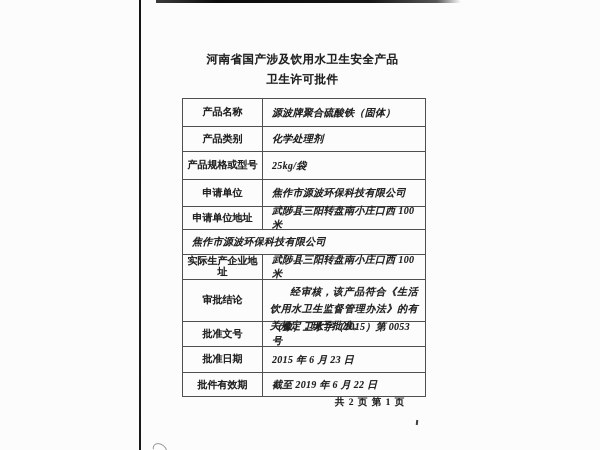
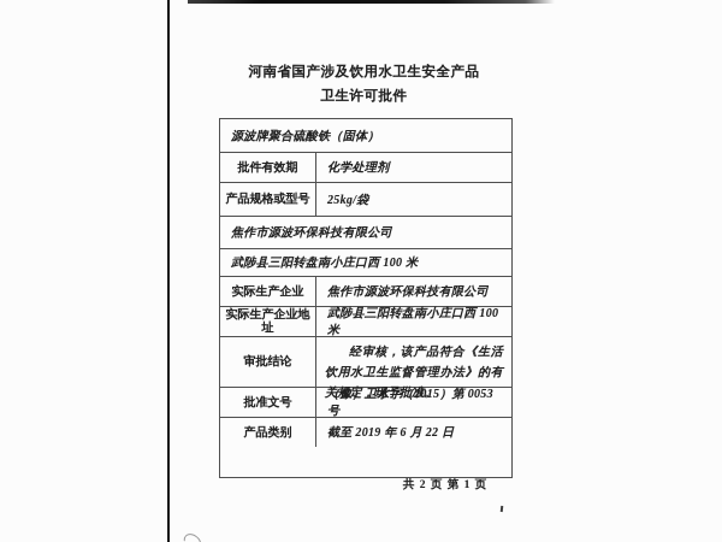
  河南省国产涉及饮用水卫生安全产品
  卫生许可批件
- 产品名称
  源波牌聚合硫酸铁（固体）
- 产品类别
+ 批件有效期
  化学处理剂
  产品规格或型号
  25kg/袋
- 申请单位
  焦作市源波环保科技有限公司
- 申请单位地址
  武陟县三阳转盘南小庄口西 100 米
+ 实际生产企业
  焦作市源波环保科技有限公司
  实际生产企业地址
  武陟县三阳转盘南小庄口西 100 米
  审批结论
  经审核，该产品符合《生活饮用水卫生监督管理办法》的有关规定，现予批准。
  批准文号
  （豫）卫水字（2015）第 0053 号
- 批准日期
- 2015 年 6 月 23 日
- 批件有效期
+ 产品类别
  截至 2019 年 6 月 22 日
  共 2 页 第 1 页
